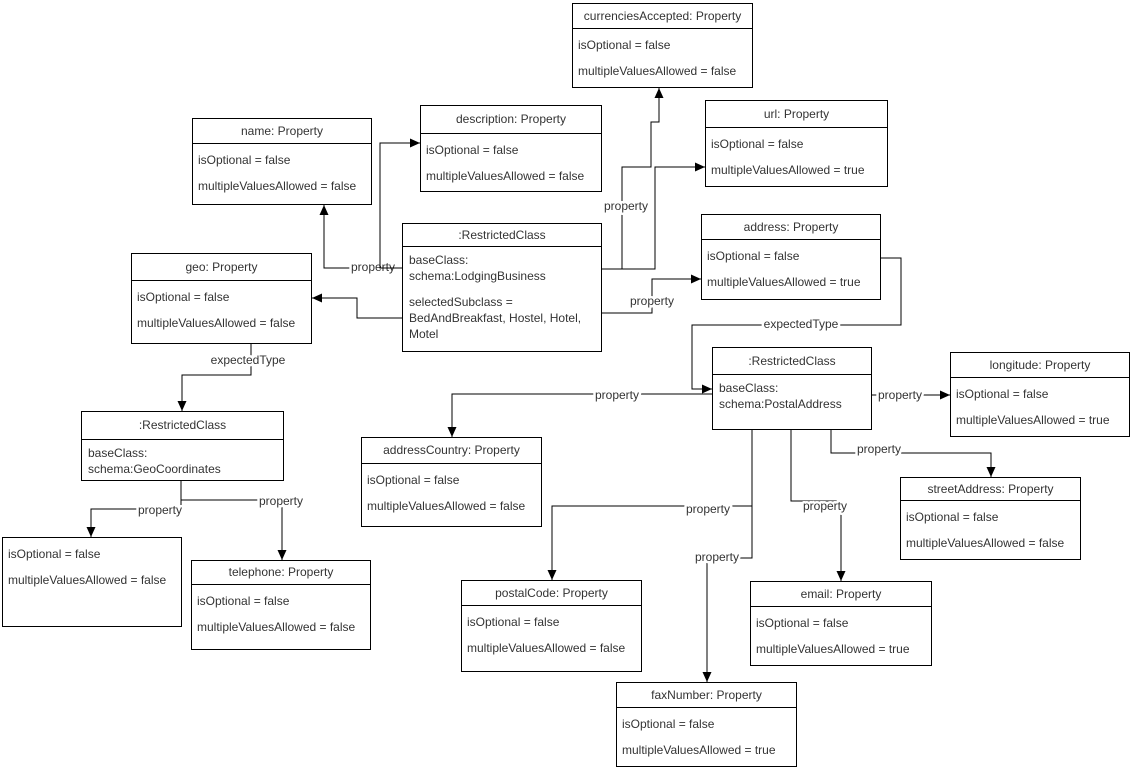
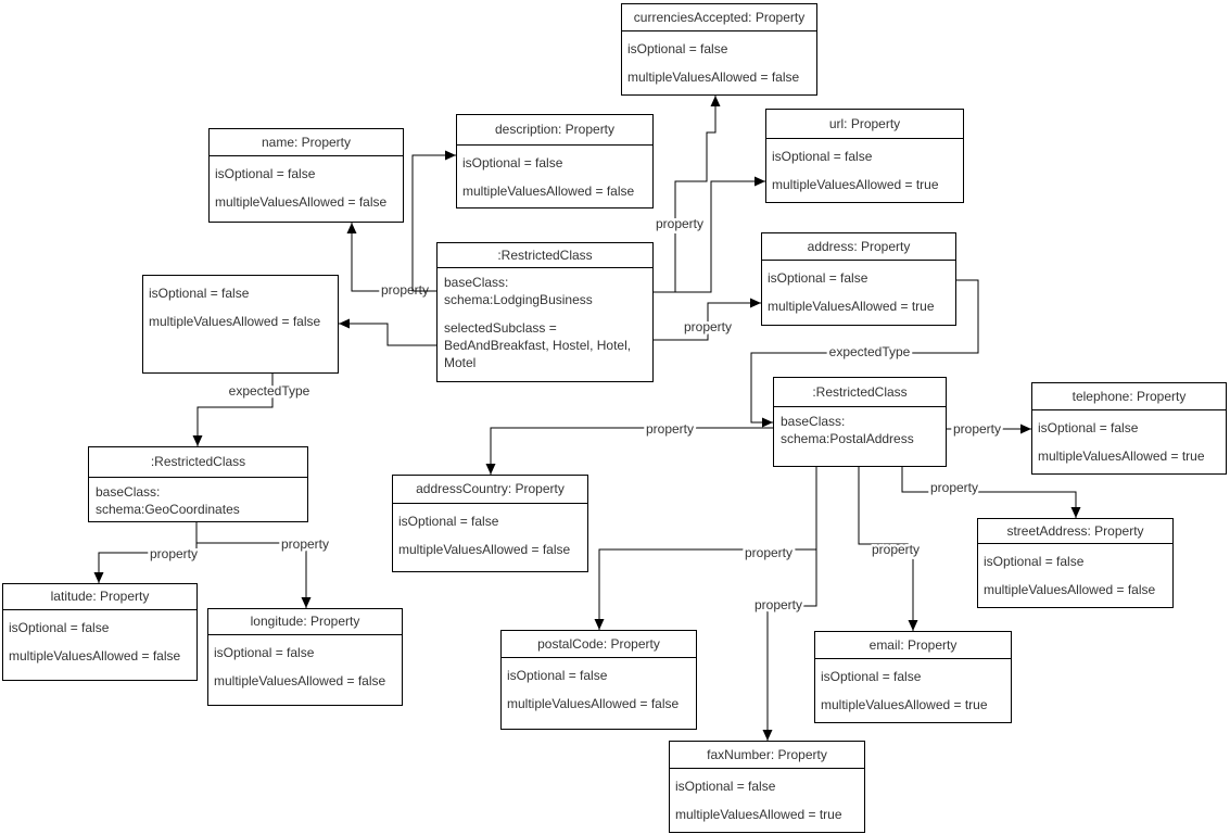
  property
  property
  property
  expectedType
  expectedType
  property
  property
  property
  property
  property
  property
  property
  property
  currenciesAccepted: Property
  isOptional = false
  multipleValuesAllowed = false
  name: Property
  isOptional = false
  multipleValuesAllowed = false
  description: Property
  isOptional = false
  multipleValuesAllowed = false
  url: Property
  isOptional = false
  multipleValuesAllowed = true
  :RestrictedClass
  baseClass:
  schema:LodgingBusiness
  selectedSubclass =
  BedAndBreakfast, Hostel, Hotel,
  Motel
  address: Property
  isOptional = false
  multipleValuesAllowed = true
- geo: Property
  isOptional = false
  multipleValuesAllowed = false
  :RestrictedClass
  baseClass:
  schema:GeoCoordinates
+ latitude: Property
  isOptional = false
  multipleValuesAllowed = false
- telephone: Property
+ longitude: Property
  isOptional = false
  multipleValuesAllowed = false
  addressCountry: Property
  isOptional = false
  multipleValuesAllowed = false
  :RestrictedClass
  baseClass:
  schema:PostalAddress
- longitude: Property
+ telephone: Property
  isOptional = false
  multipleValuesAllowed = true
  streetAddress: Property
  isOptional = false
  multipleValuesAllowed = false
  postalCode: Property
  isOptional = false
  multipleValuesAllowed = false
  email: Property
  isOptional = false
  multipleValuesAllowed = true
  faxNumber: Property
  isOptional = false
  multipleValuesAllowed = true
